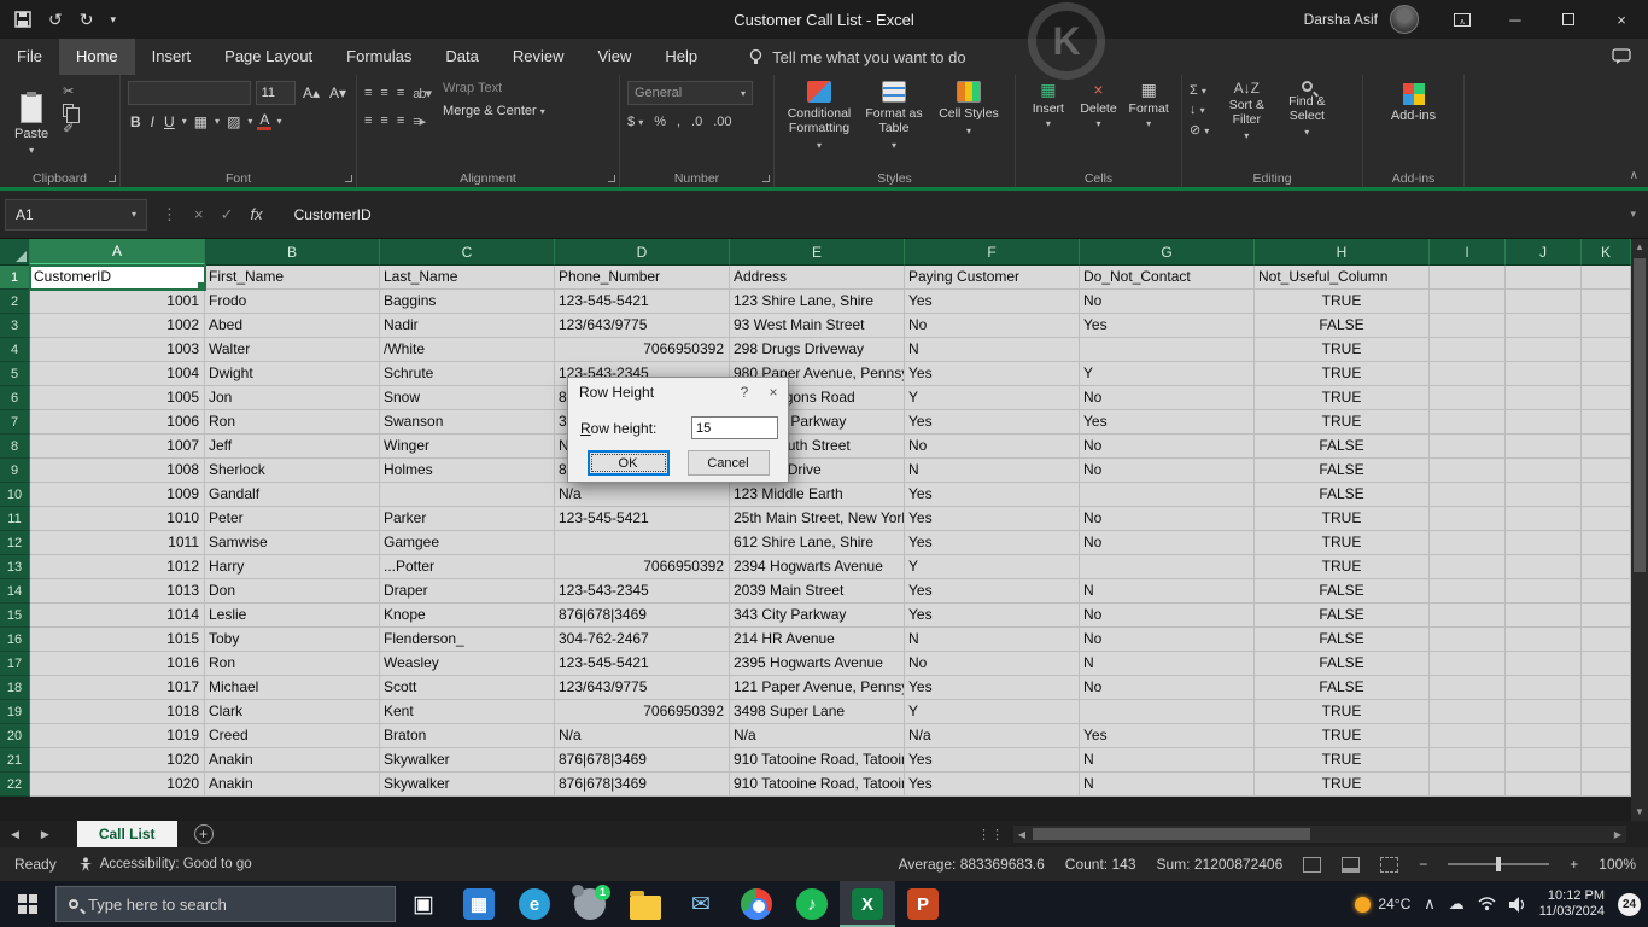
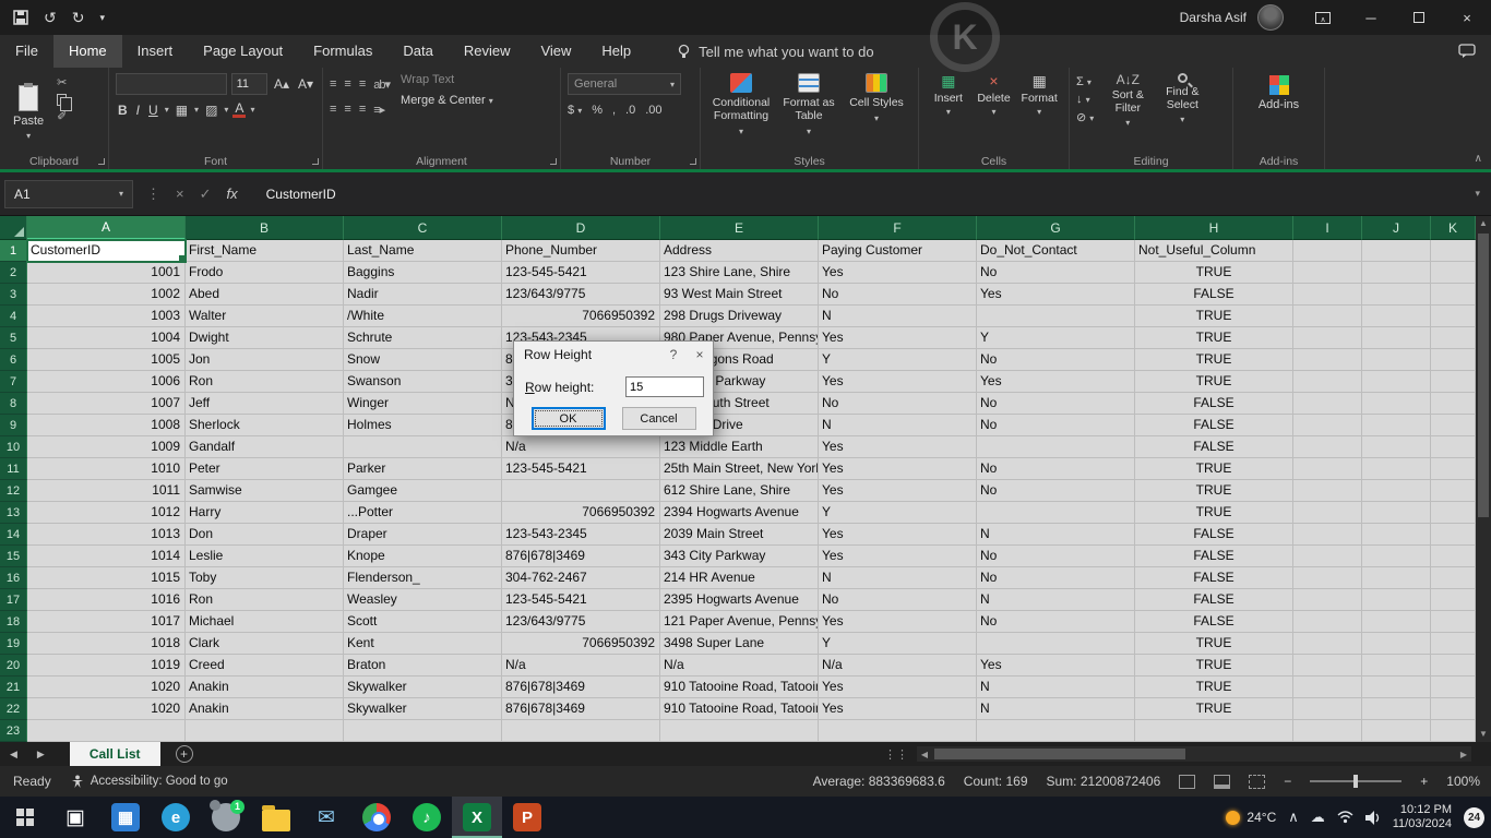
  ↺
  ↻
  ▾
- Customer Call List - Excel
  Darsha Asif
  ─
  ×
  K
  File
  Home
  Insert
  Page Layout
  Formulas
  Data
  Review
  View
  Help
  Tell me what you want to do
  Paste
  ▾
  ✂
  ✐
  Clipboard
  11
  A▴
  A▾
  B
  I
  U
  ▾
  ▦
  ▾
  ▨
  ▾
  A
  ▾
  Font
  ≡
  ≡
  ≡
  ab▾
  ≡
  ≡
  ≡
  ≡▸
  Wrap Text
  Merge & Center ▾
  Alignment
  General
  ▾
  $ ▾
  %
  ,
  .0
  .00
  Number
  Conditional Formatting
  ▾
  Format as Table
  ▾
  Cell Styles
  ▾
  Styles
  ▦
  Insert
  ▾
  ×
  Delete
  ▾
  ▦
  Format
  ▾
  Cells
  Σ ▾
  ↓ ▾
  ⊘ ▾
  A↓Z
  Sort & Filter
  ▾
  Find & Select
  ▾
  Editing
  Add-ins
  Add-ins
  ∧
  A1
  ▾
  ⋮
  ×
  ✓
  fx
  CustomerID
  ▾
  A
  B
  C
  D
  E
  F
  G
  H
  I
  J
  K
  1
  CustomerID
  First_Name
  Last_Name
  Phone_Number
  Address
  Paying Customer
  Do_Not_Contact
  Not_Useful_Column
  2
  1001
  Frodo
  Baggins
  123-545-5421
  123 Shire Lane, Shire
  Yes
  No
  TRUE
  3
  1002
  Abed
  Nadir
  123/643/9775
  93 West Main Street
  No
  Yes
  FALSE
  4
  1003
  Walter
  /White
  7066950392
  298 Drugs Driveway
  N
  TRUE
  5
  1004
  Dwight
  Schrute
  123-543-2345
  980 Paper Avenue, Penns
  Yes
  Y
  TRUE
  6
  1005
  Jon
  Snow
  Y
  No
  TRUE
  7
  1006
  Ron
  Swanson
  Yes
  Yes
  TRUE
  8
  1007
  Jeff
  Winger
  No
  No
  FALSE
  9
  1008
  Sherlock
  Holmes
  N
  No
  FALSE
  10
  1009
  Gandalf
  N/a
  123 Middle Earth
  Yes
  FALSE
  11
  1010
  Peter
  Parker
  123-545-5421
  25th Main Street, New Yor
  Yes
  No
  TRUE
  12
  1011
  Samwise
  Gamgee
  612 Shire Lane, Shire
  Yes
  No
  TRUE
  13
  1012
  Harry
  ...Potter
  7066950392
  2394 Hogwarts Avenue
  Y
  TRUE
  14
  1013
  Don
  Draper
  123-543-2345
  2039 Main Street
  Yes
  N
  FALSE
  15
  1014
  Leslie
  Knope
  876|678|3469
  343 City Parkway
  Yes
  No
  FALSE
  16
  1015
  Toby
  Flenderson_
  304-762-2467
  214 HR Avenue
  N
  No
  FALSE
  17
  1016
  Ron
  Weasley
  123-545-5421
  2395 Hogwarts Avenue
  No
  N
  FALSE
  18
  1017
  Michael
  Scott
  123/643/9775
  121 Paper Avenue, Penns
  Yes
  No
  FALSE
  19
  1018
  Clark
  Kent
  7066950392
  3498 Super Lane
  Y
  TRUE
  20
  1019
  Creed
  Braton
  N/a
  N/a
  N/a
  Yes
  TRUE
  21
  1020
  Anakin
  Skywalker
  876|678|3469
  910 Tatooine Road, Tatooi
  Yes
  N
  TRUE
  22
  1020
  Anakin
  Skywalker
  876|678|3469
  910 Tatooine Road, Tatooi
  Yes
  N
  TRUE
+ 23
  ▲
  ▼
  Row Height
  ?
  ×
  Row height:
  15
  OK
  Cancel
  ◀
  ▶
  Call List
  +
  ⋮⋮
  ◀
  ▶
  Ready
  Accessibility: Good to go
  Average: 883369683.6
- Count: 143
+ Count: 169
  Sum: 21200872406
  −
  +
  100%
- Type here to search
  ▣
  ▦
  e
  1
  ✉
  ♪
  X
  P
  24°C
  ∧
  ☁
  10:12 PM
  11/03/2024
  24
